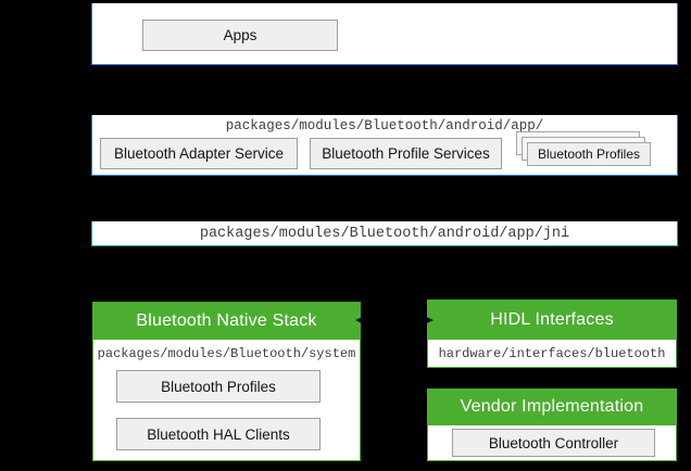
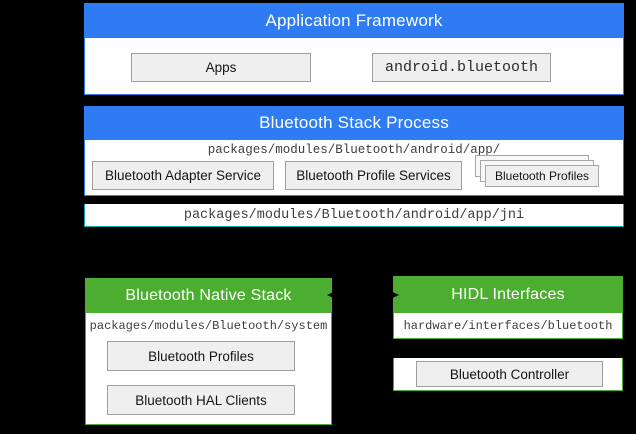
+ Application Framework
  Apps
+ android.bluetooth
+ Bluetooth Stack Process
  packages/modules/Bluetooth/android/app/
  Bluetooth Adapter Service
  Bluetooth Profile Services
  Bluetooth Profiles
  packages/modules/Bluetooth/android/app/jni
  Bluetooth Native Stack
  packages/modules/Bluetooth/system
  Bluetooth Profiles
  Bluetooth HAL Clients
  HIDL Interfaces
  hardware/interfaces/bluetooth
- Vendor Implementation
  Bluetooth Controller
